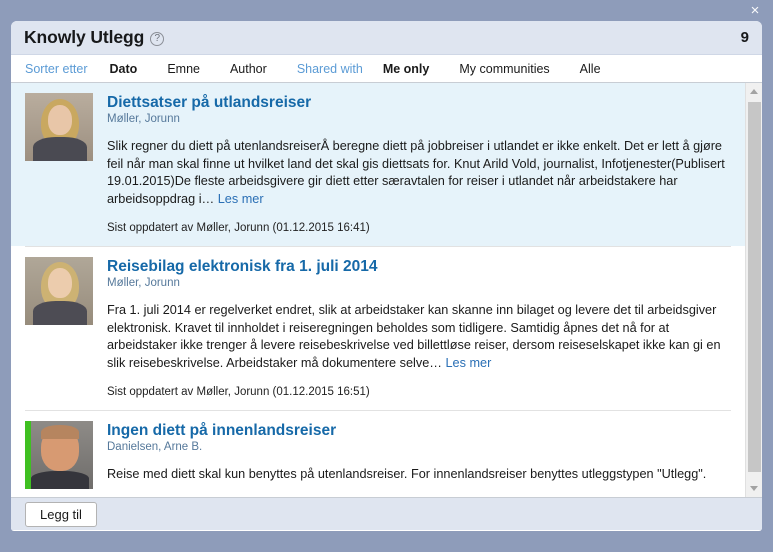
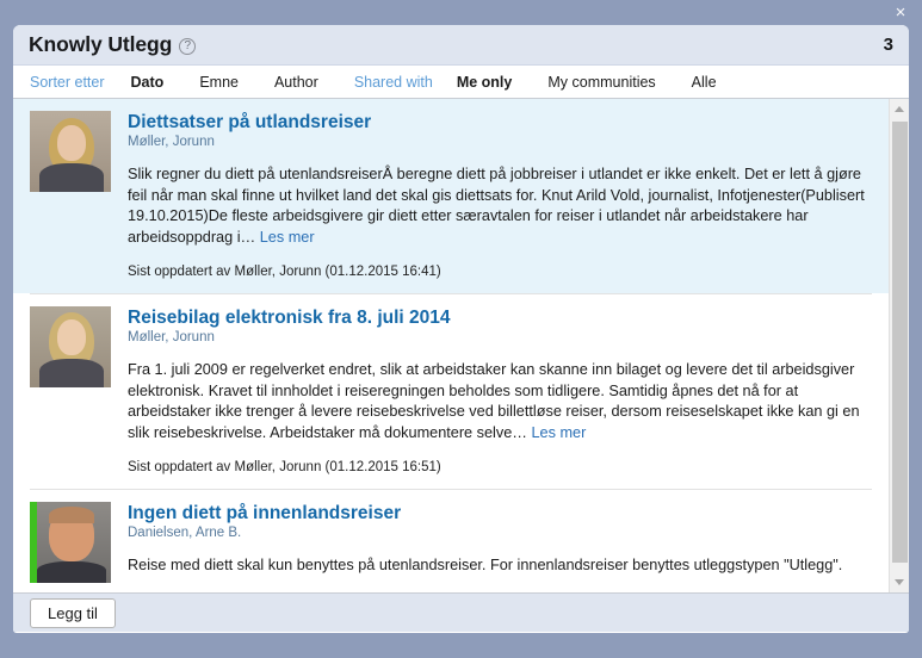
  ×
  Knowly Utlegg
  ?
- 9
+ 3
  Sorter etter
  Dato
  Emne
  Author
  Shared with
  Me only
  My communities
  Alle
  Diettsatser på utlandsreiser
  Møller, Jorunn
- Slik regner du diett på utenlandsreiserÅ beregne diett på jobbreiser i utlandet er ikke enkelt. Det er lett å gjøre feil når man skal finne ut hvilket land det skal gis diettsats for. Knut Arild Vold, journalist, Infotjenester(Publisert 19.01.2015)De fleste arbeidsgivere gir diett etter særavtalen for reiser i utlandet når arbeidstakere har arbeidsoppdrag i… Les mer
+ Slik regner du diett på utenlandsreiserÅ beregne diett på jobbreiser i utlandet er ikke enkelt. Det er lett å gjøre feil når man skal finne ut hvilket land det skal gis diettsats for. Knut Arild Vold, journalist, Infotjenester(Publisert 19.10.2015)De fleste arbeidsgivere gir diett etter særavtalen for reiser i utlandet når arbeidstakere har arbeidsoppdrag i… Les mer
  Sist oppdatert av Møller, Jorunn (01.12.2015 16:41)
- Reisebilag elektronisk fra 1. juli 2014
+ Reisebilag elektronisk fra 8. juli 2014
  Møller, Jorunn
- Fra 1. juli 2014 er regelverket endret, slik at arbeidstaker kan skanne inn bilaget og levere det til arbeidsgiver elektronisk. Kravet til innholdet i reiseregningen beholdes som tidligere. Samtidig åpnes det nå for at arbeidstaker ikke trenger å levere reisebeskrivelse ved billettløse reiser, dersom reiseselskapet ikke kan gi en slik reisebeskrivelse. Arbeidstaker må dokumentere selve… Les mer
+ Fra 1. juli 2009 er regelverket endret, slik at arbeidstaker kan skanne inn bilaget og levere det til arbeidsgiver elektronisk. Kravet til innholdet i reiseregningen beholdes som tidligere. Samtidig åpnes det nå for at arbeidstaker ikke trenger å levere reisebeskrivelse ved billettløse reiser, dersom reiseselskapet ikke kan gi en slik reisebeskrivelse. Arbeidstaker må dokumentere selve… Les mer
  Sist oppdatert av Møller, Jorunn (01.12.2015 16:51)
  Ingen diett på innenlandsreiser
  Danielsen, Arne B.
  Reise med diett skal kun benyttes på utenlandsreiser. For innenlandsreiser benyttes utleggstypen "Utlegg".
  Legg til
